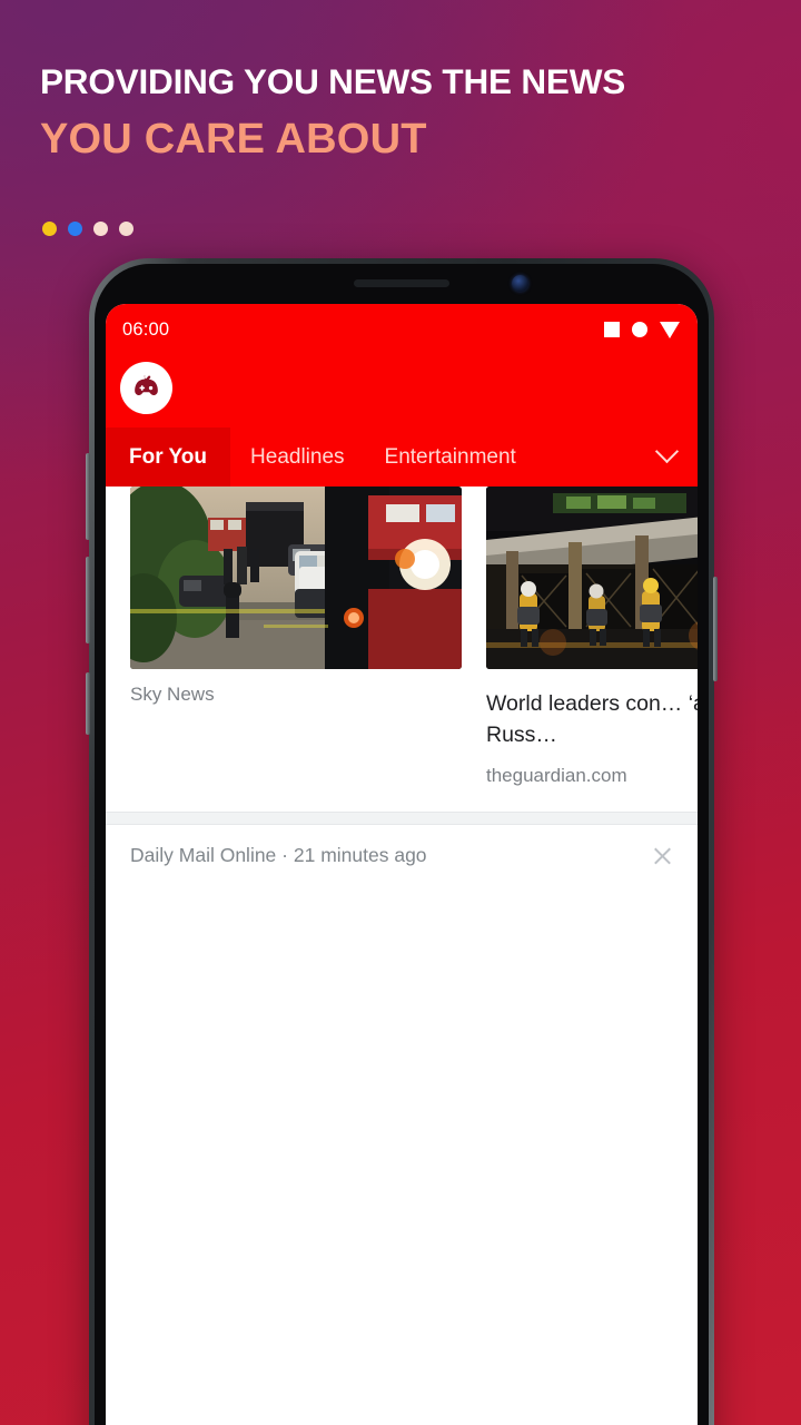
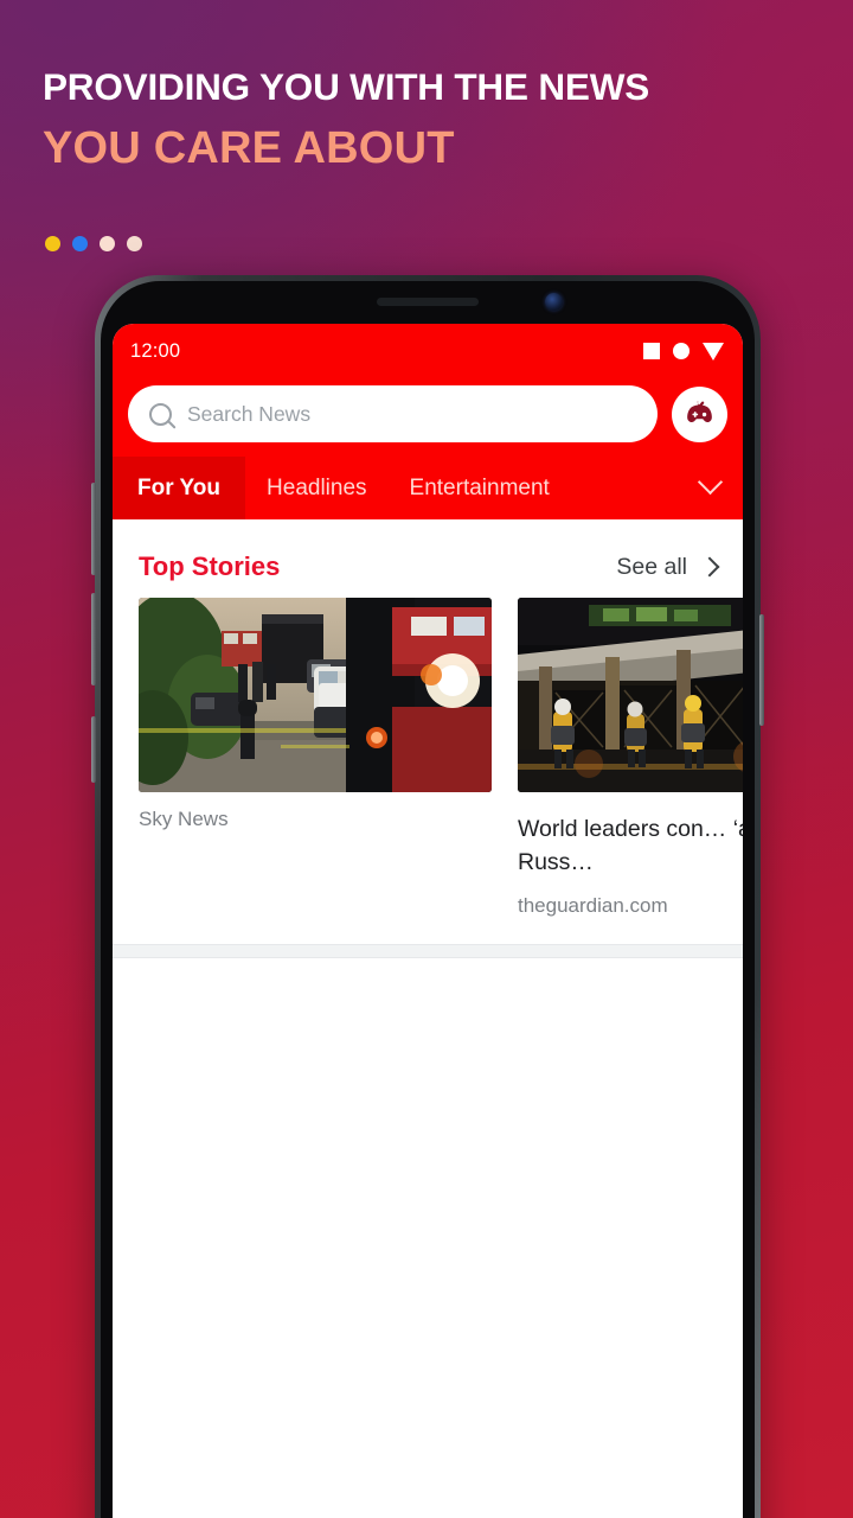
- PROVIDING YOU NEWS THE NEWS
+ PROVIDING YOU WITH THE NEWS
  YOU CARE ABOUT
- 06:00
+ 12:00
+ Search News
  For You
  Headlines
  Entertainment
+ Top Stories
+ See all
  Sky News
  theguardian.com
- Daily Mail Online · 21 minutes ago
